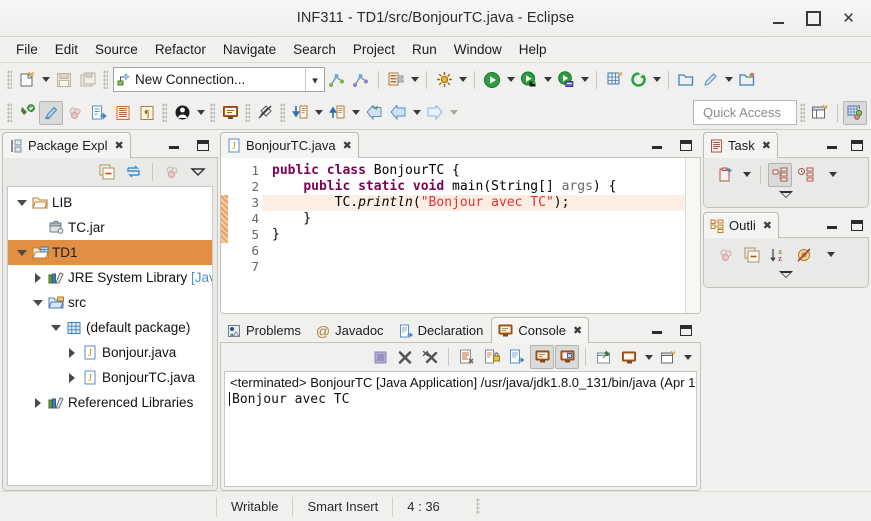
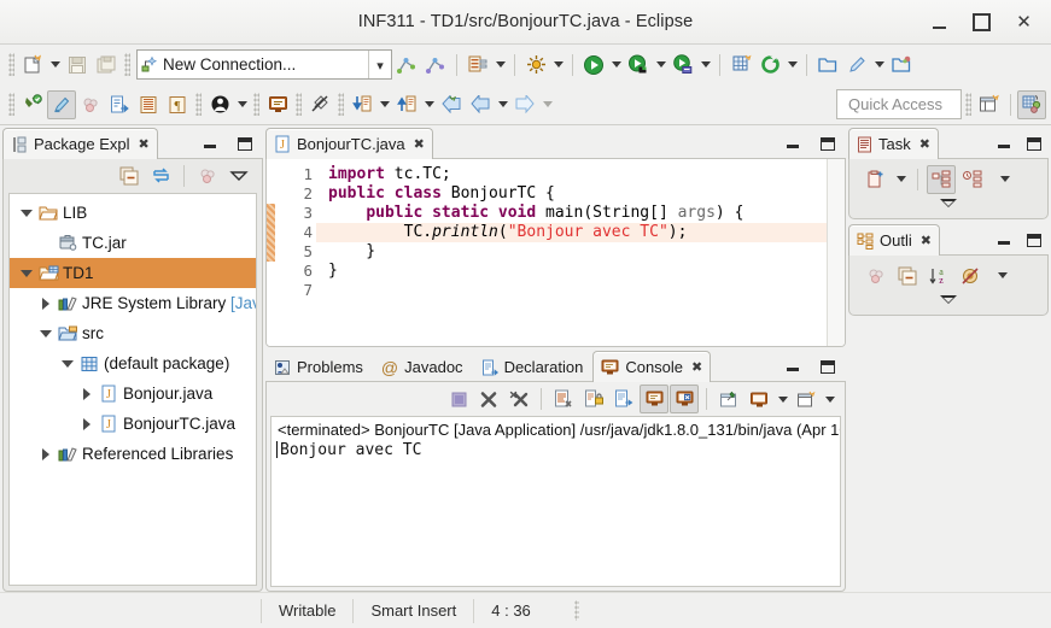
  INF311 - TD1/src/BonjourTC.java - Eclipse
  ✕
- File
- Edit
- Source
- Refactor
- Navigate
- Search
- Project
- Run
- Window
- Help
  New Connection...
  ▾
  ¶
  Quick Access
  Package Expl
  ✖
  LIB
  TC.jar
  TD1
  JRE System Library [Ja
  src
  (default package)
  J
  Bonjour.java
  J
  BonjourTC.java
  Referenced Libraries
  J
  BonjourTC.java
  ✖
  1
  2
  3
  4
  5
  6
  7
+ import tc.TC;
  public class BonjourTC {
  public static void main(String[] args) {
  TC.println("Bonjour avec TC");
  }
  }
  Problems
  @
  Javadoc
  Declaration
  Console
  ✖
  <terminated> BonjourTC [Java Application] /usr/java/jdk1.8.0_131/bin/java (Apr 1
  Bonjour avec TC
  Task
  ✖
  Outli
  ✖
  a
  z
  Writable
  Smart Insert
  4 : 36
